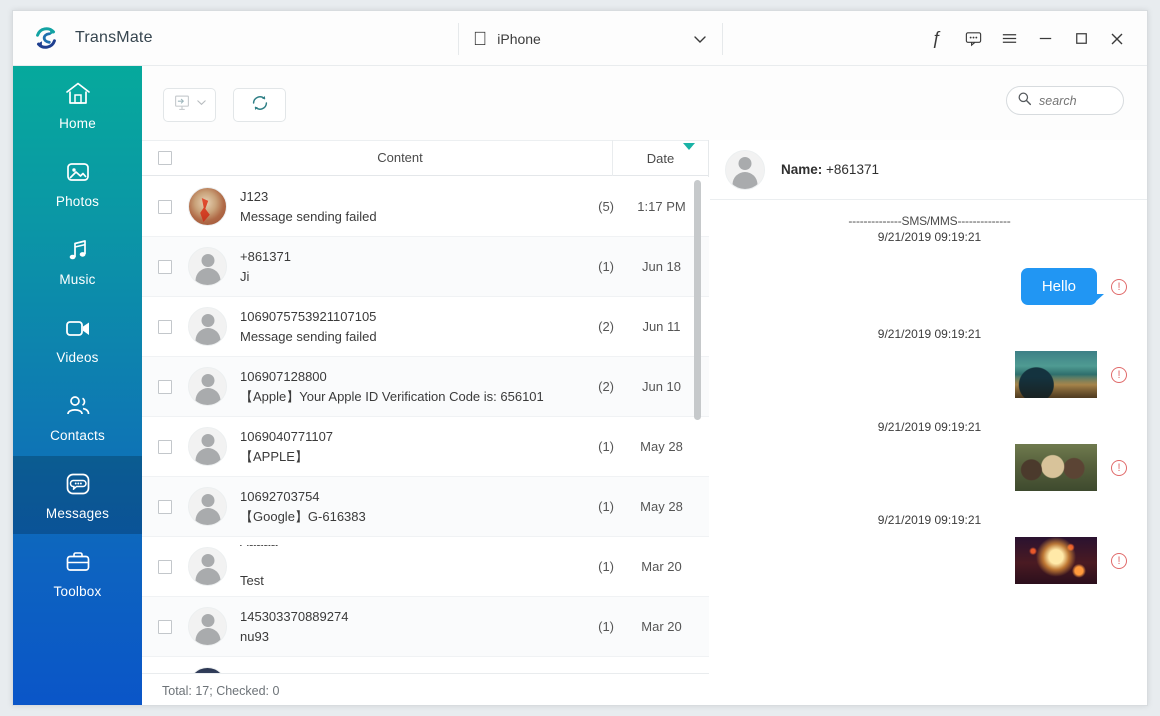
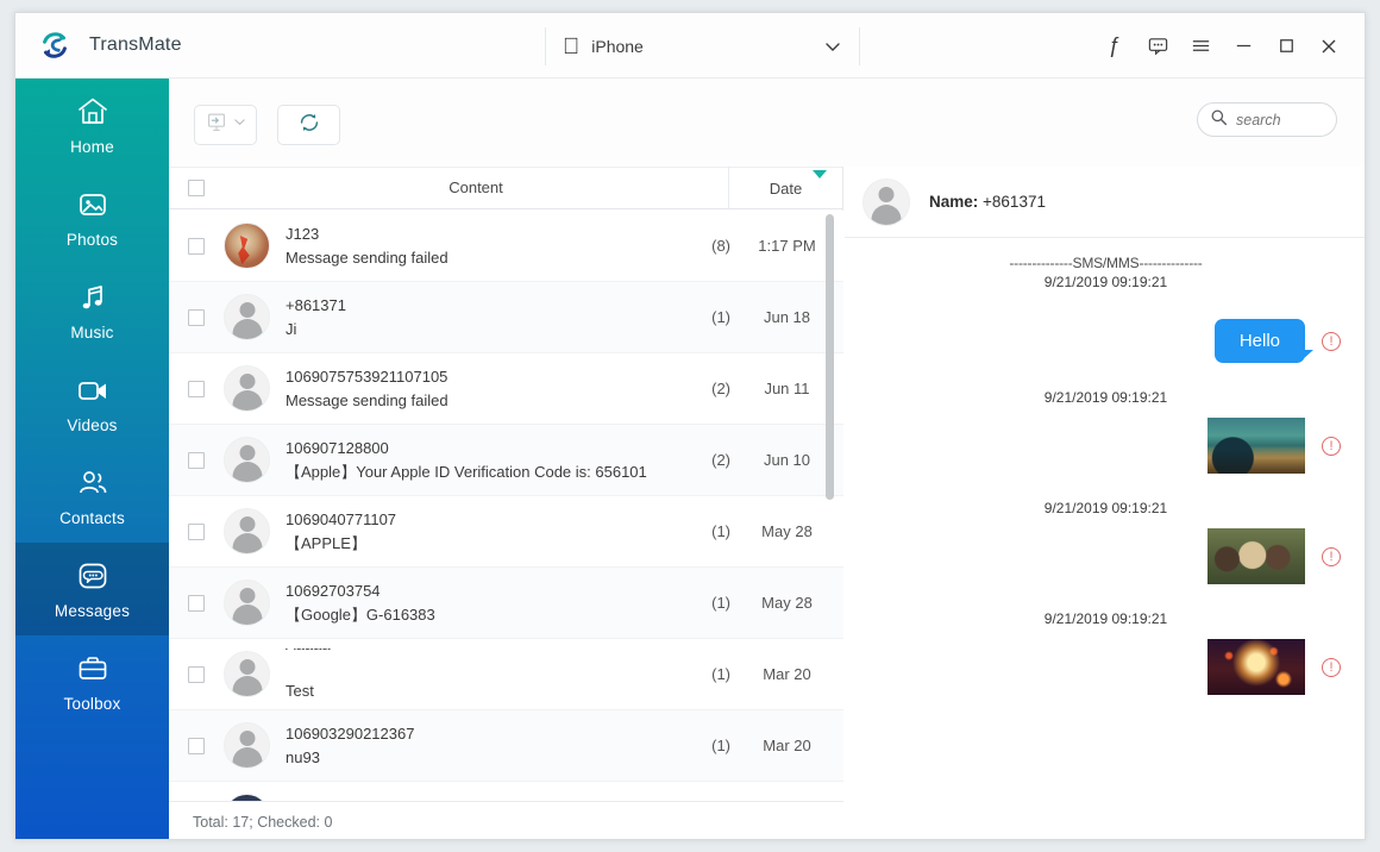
  TransMate
  
  iPhone
  ƒ
  Home
  Photos
  Music
  Videos
  Contacts
  Messages
  Toolbox
  search
  Content
  Date
  J123
  Message sending failed
- (5)
+ (8)
  1:17 PM
  +861371
  Ji
  (1)
  Jun 18
  1069075753921107105
  Message sending failed
  (2)
  Jun 11
  106907128800
  【Apple】Your Apple ID Verification Code is: 656101
  (2)
  Jun 10
  1069040771107
  【APPLE】
  (1)
  May 28
  10692703754
  【Google】G-616383
  (1)
  May 28
  Test
  (1)
  Mar 20
- 145303370889274
+ 106903290212367
  nu93
  (1)
  Mar 20
  Total: 17; Checked: 0
  Name: +861371
  --------------SMS/MMS--------------
  9/21/2019 09:19:21
  Hello
  !
  9/21/2019 09:19:21
  !
  9/21/2019 09:19:21
  !
  9/21/2019 09:19:21
  !
